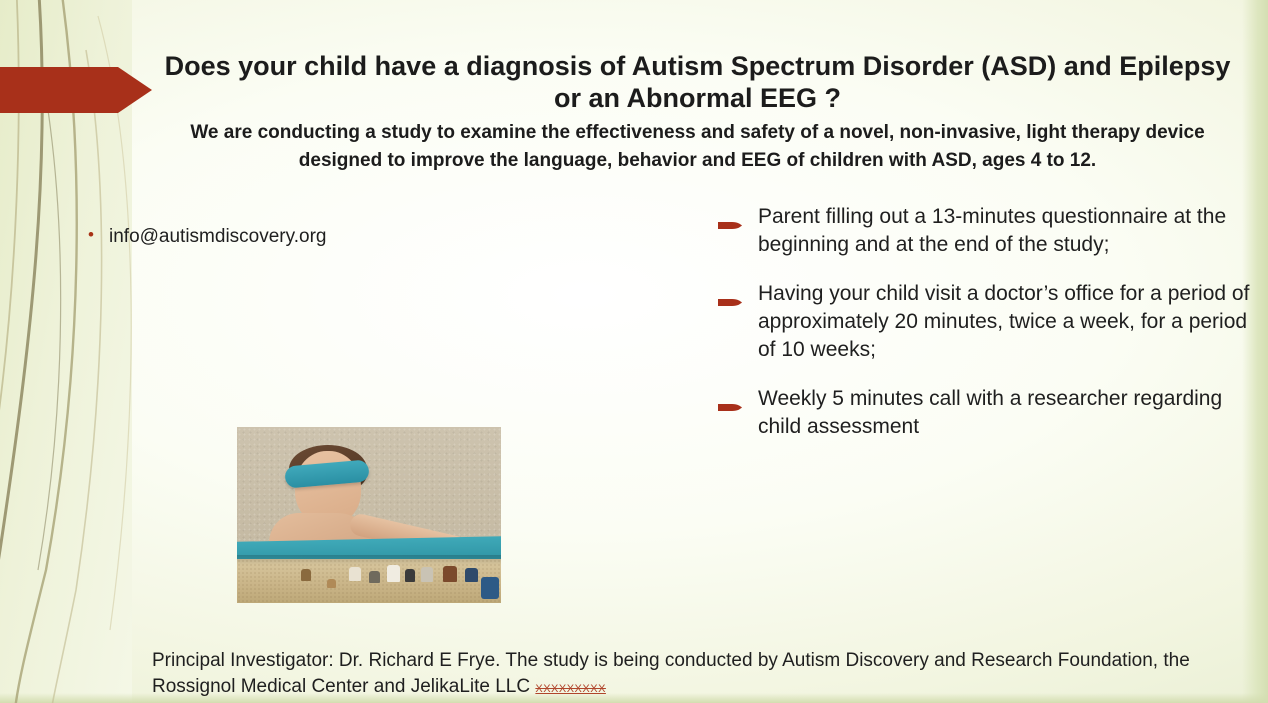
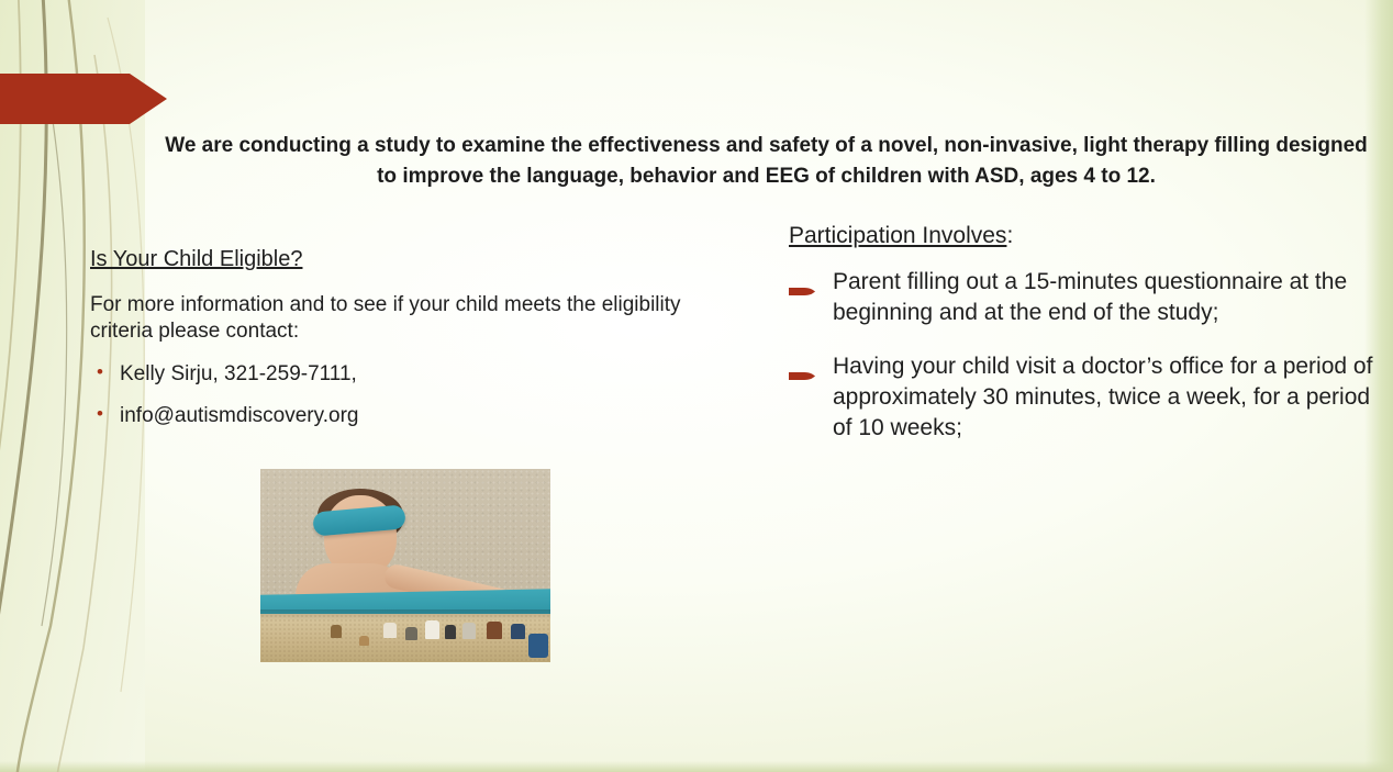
- Does your child have a diagnosis of Autism Spectrum Disorder (ASD) and Epilepsy or an Abnormal EEG ?
- We are conducting a study to examine the effectiveness and safety of a novel, non-invasive, light therapy device designed to improve the language, behavior and EEG of children with ASD, ages 4 to 12.
+ We are conducting a study to examine the effectiveness and safety of a novel, non-invasive, light therapy filling designed to improve the language, behavior and EEG of children with ASD, ages 4 to 12.
+ Is Your Child Eligible?
+ For more information and to see if your child meets the eligibility criteria please contact:
+ Kelly Sirju, 321-259-7111,
  info@autismdiscovery.org
+ Participation Involves:
- Parent filling out a 13-minutes questionnaire at the beginning and at the end of the study;
+ Parent filling out a 15-minutes questionnaire at the beginning and at the end of the study;
- Having your child visit a doctor’s office for a period of approximately 20 minutes, twice a week, for a period of 10 weeks;
+ Having your child visit a doctor’s office for a period of approximately 30 minutes, twice a week, for a period of 10 weeks;
- Weekly 5 minutes call with a researcher regarding child assessment
- Principal Investigator: Dr. Richard E Frye. The study is being conducted by Autism Discovery and Research Foundation, the Rossignol Medical Center and JelikaLite LLC XXXXXXXXX
